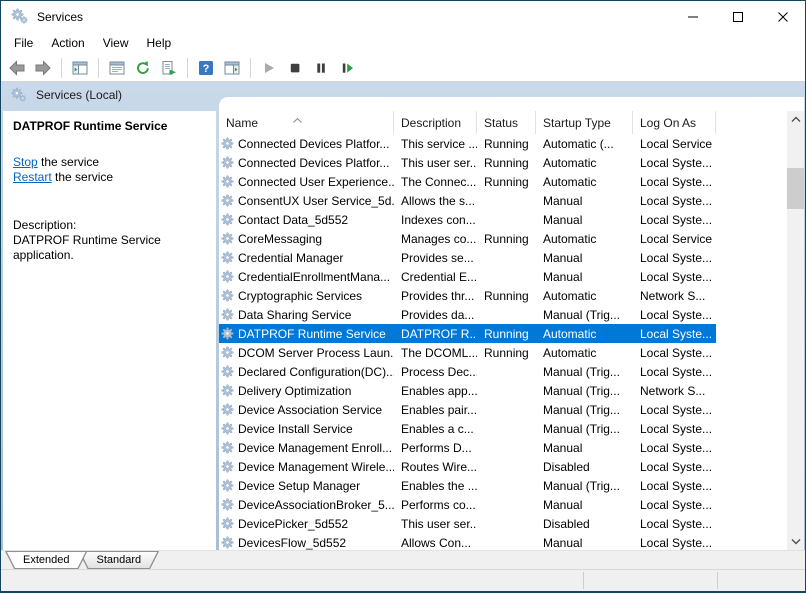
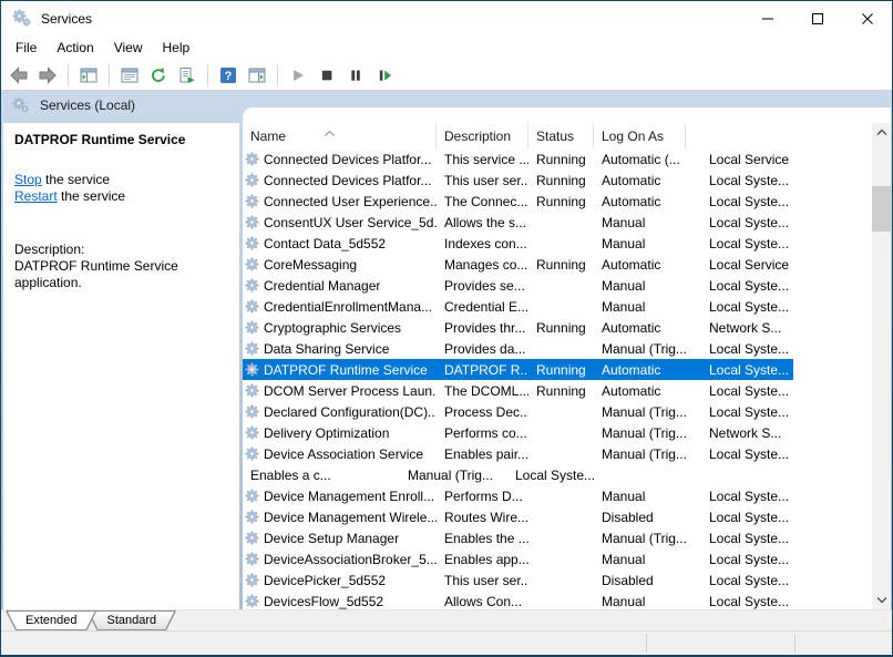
  Services
  File
  Action
  View
  Help
  ?
  Services (Local)
  DATPROF Runtime Service
  Stop the service
  Restart the service
  Description:
  DATPROF Runtime Service application.
  Name
  Description
  Status
- Startup Type
  Log On As
  Connected Devices Platfor...
  This service ...
  Running
  Automatic (...
  Local Service
  Connected Devices Platfor...
  This user ser..
  Running
  Automatic
  Local Syste...
  Connected User Experience..
  The Connec...
  Running
  Automatic
  Local Syste...
  ConsentUX User Service_5d.
  Allows the s...
  Manual
  Local Syste...
  Contact Data_5d552
  Indexes con...
  Manual
  Local Syste...
  CoreMessaging
  Manages co...
  Running
  Automatic
  Local Service
  Credential Manager
  Provides se...
  Manual
  Local Syste...
  CredentialEnrollmentMana...
  Credential E...
  Manual
  Local Syste...
  Cryptographic Services
  Provides thr...
  Running
  Automatic
  Network S...
  Data Sharing Service
  Provides da...
  Manual (Trig...
  Local Syste...
  DATPROF Runtime Service
  DATPROF R..
  Running
  Automatic
  Local Syste...
  DCOM Server Process Laun.
  The DCOML...
  Running
  Automatic
  Local Syste...
  Declared Configuration(DC)..
  Process Dec..
  Manual (Trig...
  Local Syste...
  Delivery Optimization
- Enables app...
+ Performs co...
  Manual (Trig...
  Network S...
  Device Association Service
  Enables pair...
  Manual (Trig...
  Local Syste...
- Device Install Service
  Enables a c...
  Manual (Trig...
  Local Syste...
  Device Management Enroll...
  Performs D...
  Manual
  Local Syste...
  Device Management Wirele...
  Routes Wire...
  Disabled
  Local Syste...
  Device Setup Manager
  Enables the ...
  Manual (Trig...
  Local Syste...
  DeviceAssociationBroker_5...
- Performs co...
+ Enables app...
  Manual
  Local Syste...
  DevicePicker_5d552
  This user ser..
  Disabled
  Local Syste...
  DevicesFlow_5d552
  Allows Con...
  Manual
  Local Syste...
  Extended
  Standard
